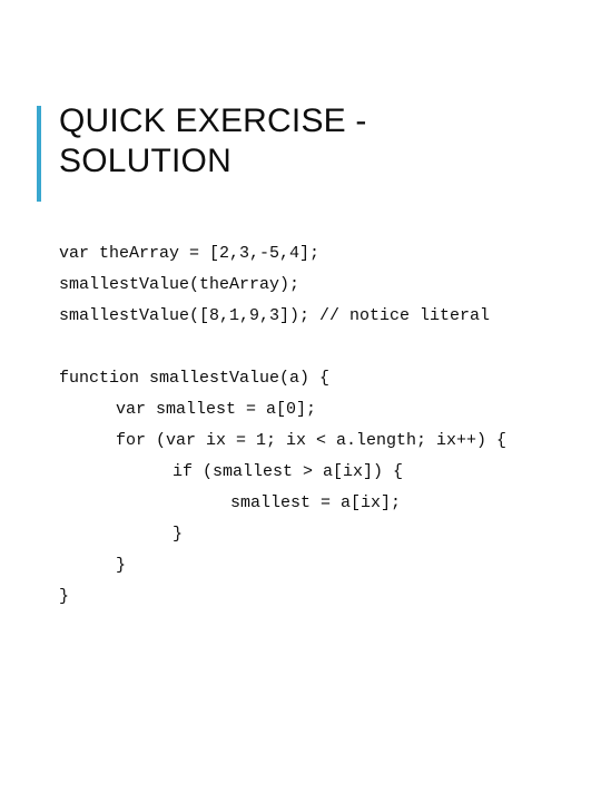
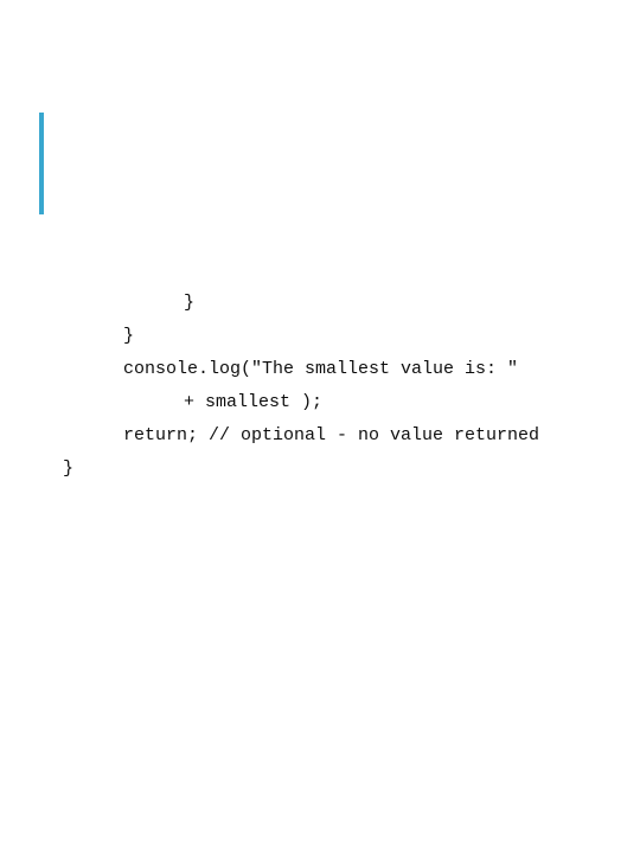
- QUICK EXERCISE -
- SOLUTION
- var theArray = [2,3,-5,4];
- smallestValue(theArray);
- smallestValue([8,1,9,3]); // notice literal
- function smallestValue(a) {
- var smallest = a[0];
- for (var ix = 1; ix < a.length; ix++) {
- if (smallest > a[ix]) {
- smallest = a[ix];
  }
  }
+ console.log("The smallest value is: "
+ + smallest );
+ return; // optional - no value returned
  }
